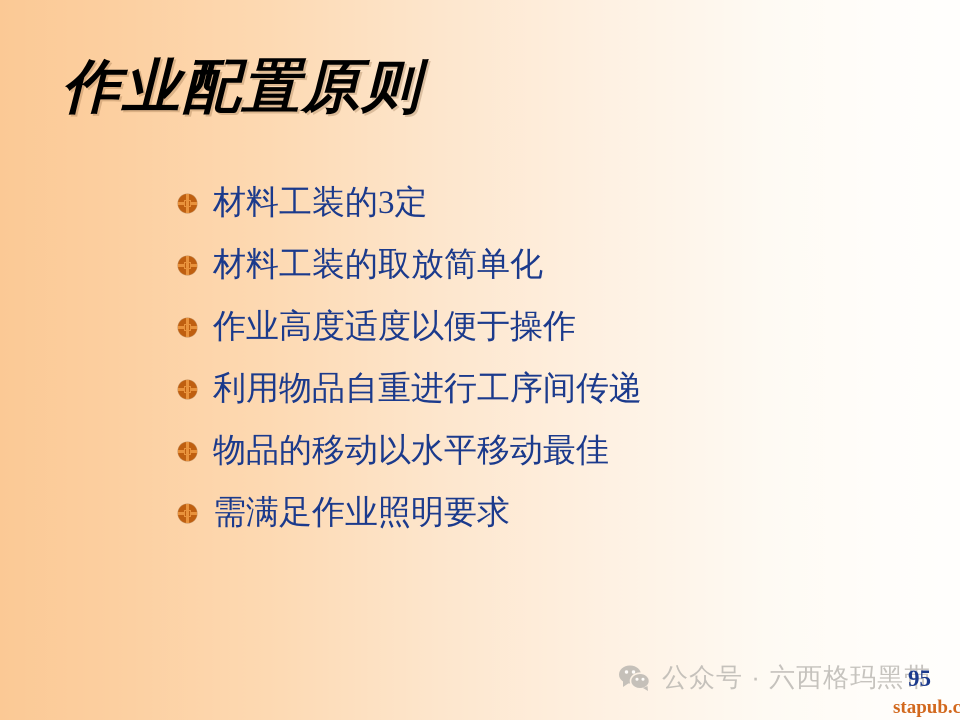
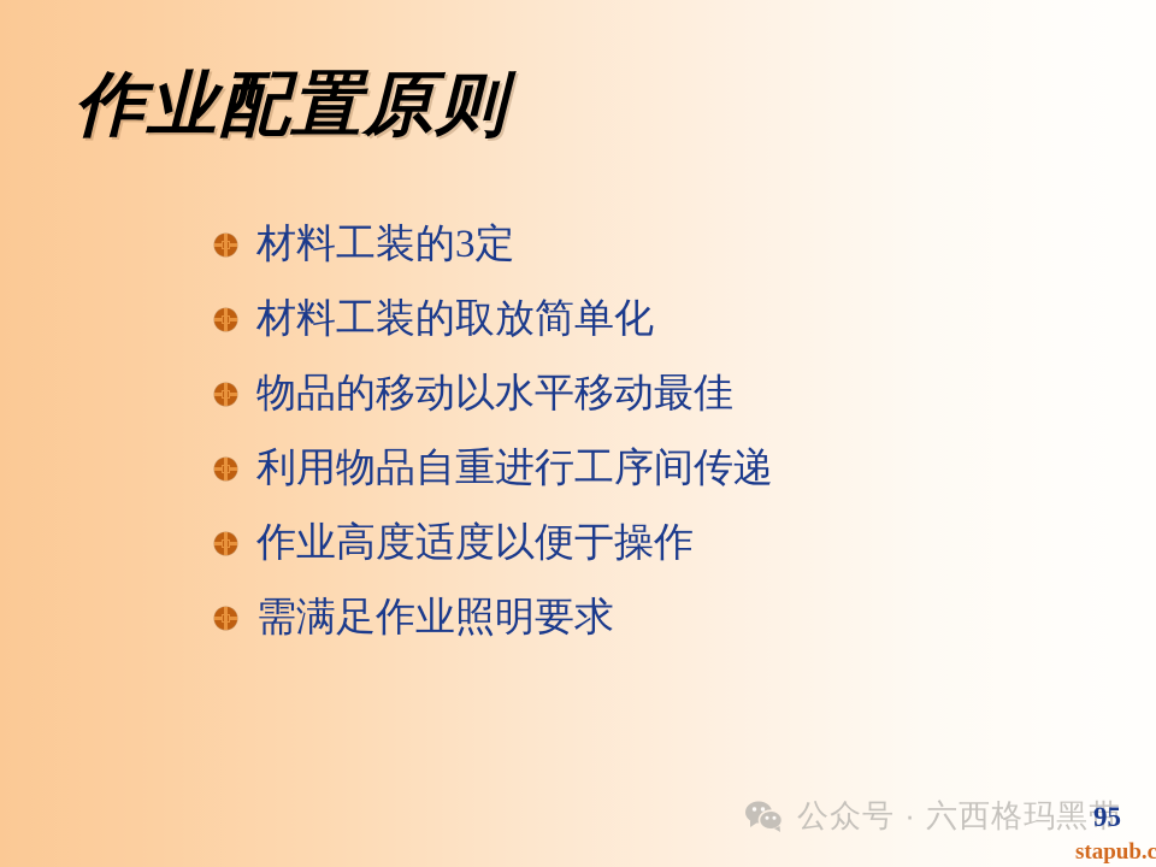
  作业配置原则
  材料工装的3定
  材料工装的取放简单化
- 作业高度适度以便于操作
+ 物品的移动以水平移动最佳
  利用物品自重进行工序间传递
- 物品的移动以水平移动最佳
+ 作业高度适度以便于操作
  需满足作业照明要求
  公众号 · 六西格玛黑带
  95
  stapub.c
